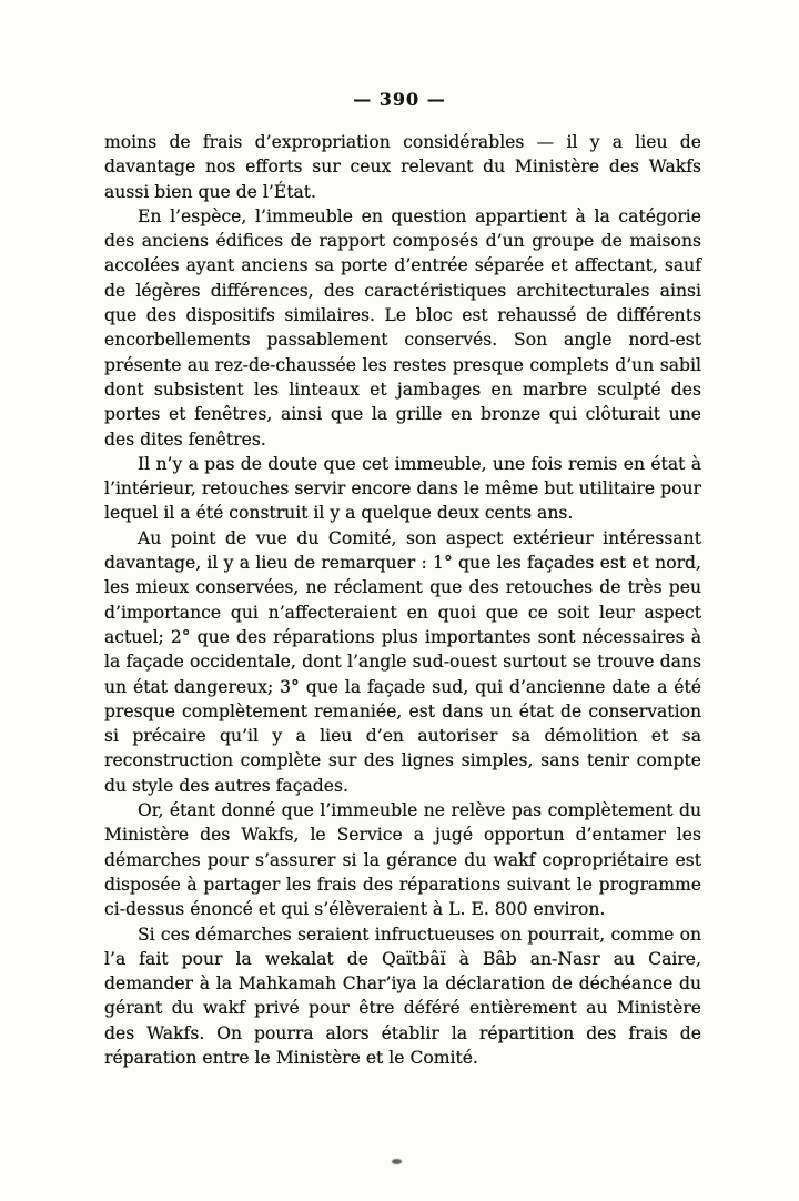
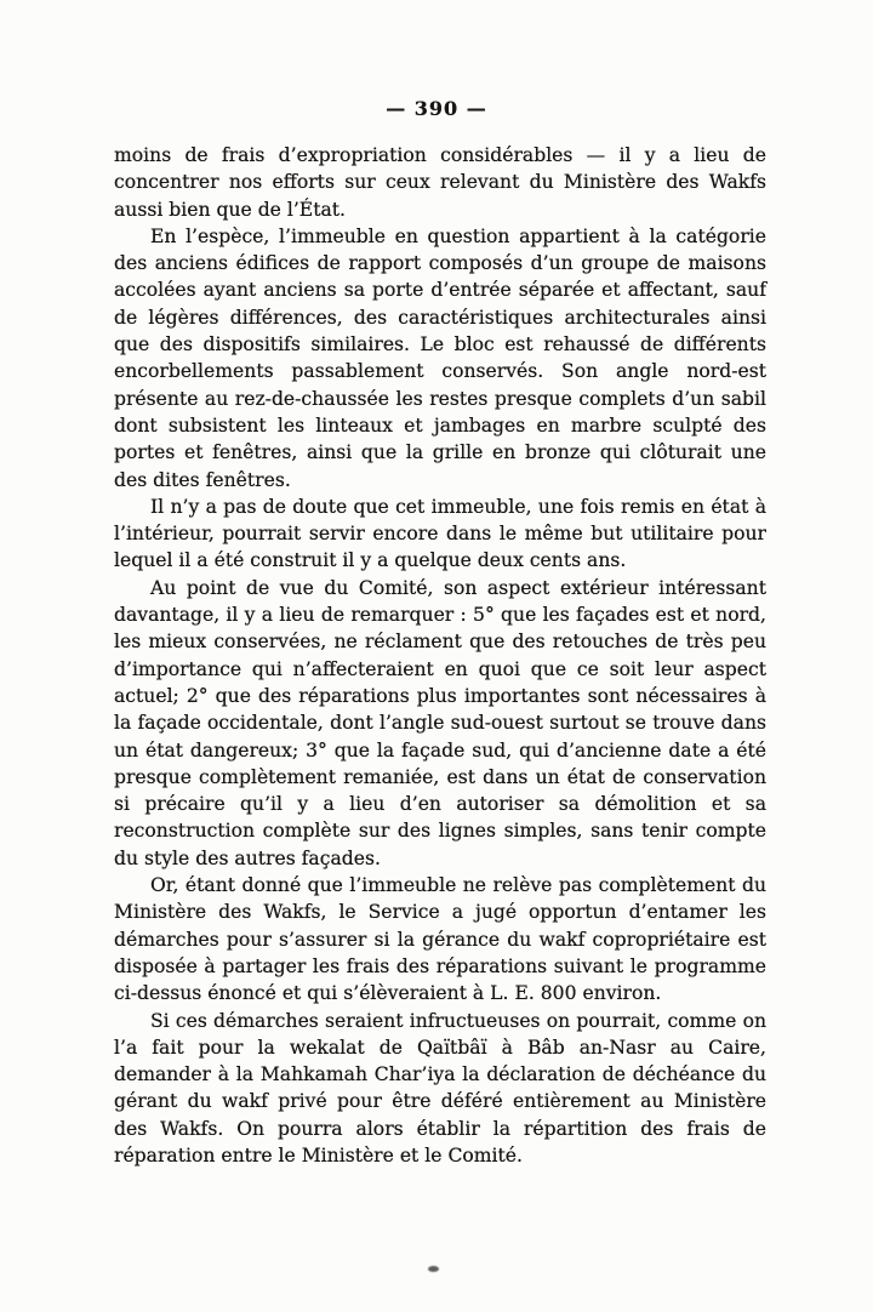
  — 390 —
- moins de frais d’expropriation considérables — il y a lieu de davantage nos efforts sur ceux relevant du Ministère des Wakfs aussi bien que de l’État.
+ moins de frais d’expropriation considérables — il y a lieu de concentrer nos efforts sur ceux relevant du Ministère des Wakfs aussi bien que de l’État.
  En l’espèce, l’immeuble en question appartient à la catégorie des anciens édifices de rapport composés d’un groupe de maisons accolées ayant anciens sa porte d’entrée séparée et affectant, sauf de légères différences, des caractéristiques architecturales ainsi que des dispositifs similaires. Le bloc est rehaussé de différents encorbellements passablement conservés. Son angle nord-est présente au rez-de-chaussée les restes presque complets d’un sabil dont subsistent les linteaux et jambages en marbre sculpté des portes et fenêtres, ainsi que la grille en bronze qui clôturait une des dites fenêtres.
- Il n’y a pas de doute que cet immeuble, une fois remis en état à l’intérieur, retouches servir encore dans le même but utilitaire pour lequel il a été construit il y a quelque deux cents ans.
+ Il n’y a pas de doute que cet immeuble, une fois remis en état à l’intérieur, pourrait servir encore dans le même but utilitaire pour lequel il a été construit il y a quelque deux cents ans.
- Au point de vue du Comité, son aspect extérieur intéressant davantage, il y a lieu de remarquer : 1° que les façades est et nord, les mieux conservées, ne réclament que des retouches de très peu d’importance qui n’affecteraient en quoi que ce soit leur aspect actuel; 2° que des réparations plus importantes sont nécessaires à la façade occidentale, dont l’angle sud-ouest surtout se trouve dans un état dangereux; 3° que la façade sud, qui d’ancienne date a été presque complètement remaniée, est dans un état de conservation si précaire qu’il y a lieu d’en autoriser sa démolition et sa reconstruction complète sur des lignes simples, sans tenir compte du style des autres façades.
+ Au point de vue du Comité, son aspect extérieur intéressant davantage, il y a lieu de remarquer : 5° que les façades est et nord, les mieux conservées, ne réclament que des retouches de très peu d’importance qui n’affecteraient en quoi que ce soit leur aspect actuel; 2° que des réparations plus importantes sont nécessaires à la façade occidentale, dont l’angle sud-ouest surtout se trouve dans un état dangereux; 3° que la façade sud, qui d’ancienne date a été presque complètement remaniée, est dans un état de conservation si précaire qu’il y a lieu d’en autoriser sa démolition et sa reconstruction complète sur des lignes simples, sans tenir compte du style des autres façades.
  Or, étant donné que l’immeuble ne relève pas complètement du Ministère des Wakfs, le Service a jugé opportun d’entamer les démarches pour s’assurer si la gérance du wakf copropriétaire est disposée à partager les frais des réparations suivant le programme ci-dessus énoncé et qui s’élèveraient à L. E. 800 environ.
  Si ces démarches seraient infructueuses on pourrait, comme on l’a fait pour la wekalat de Qaïtbâï à Bâb an-Nasr au Caire, demander à la Mahkamah Char’iya la déclaration de déchéance du gérant du wakf privé pour être déféré entièrement au Ministère des Wakfs. On pourra alors établir la répartition des frais de réparation entre le Ministère et le Comité.
